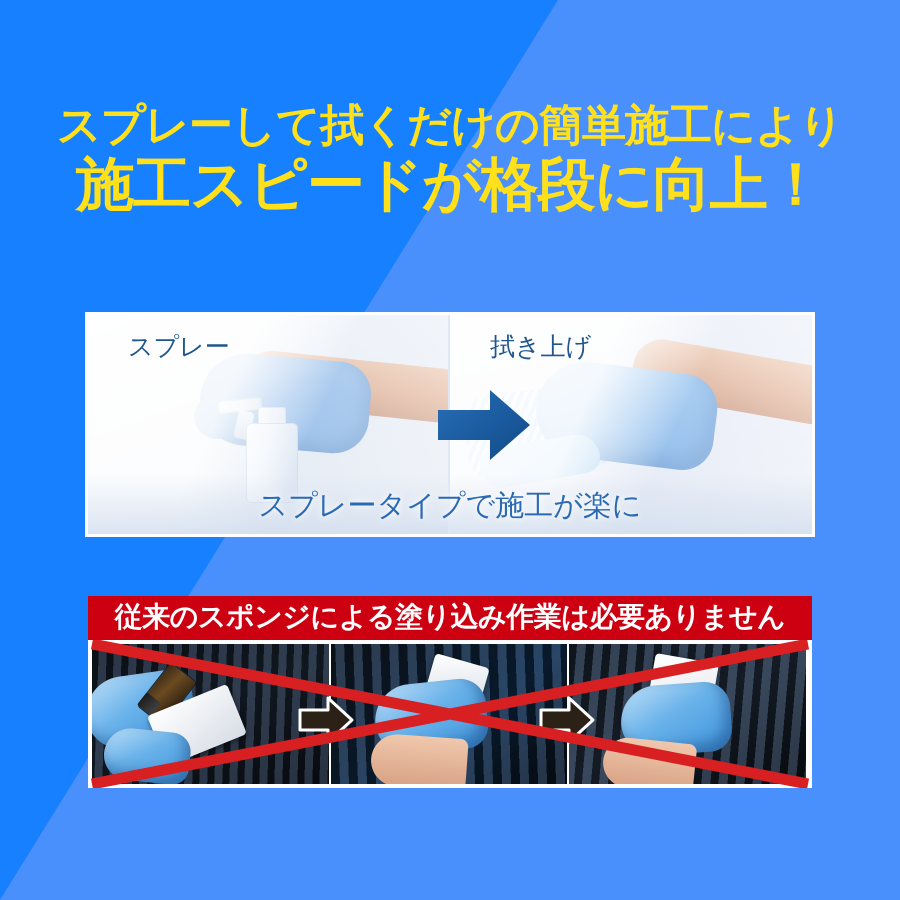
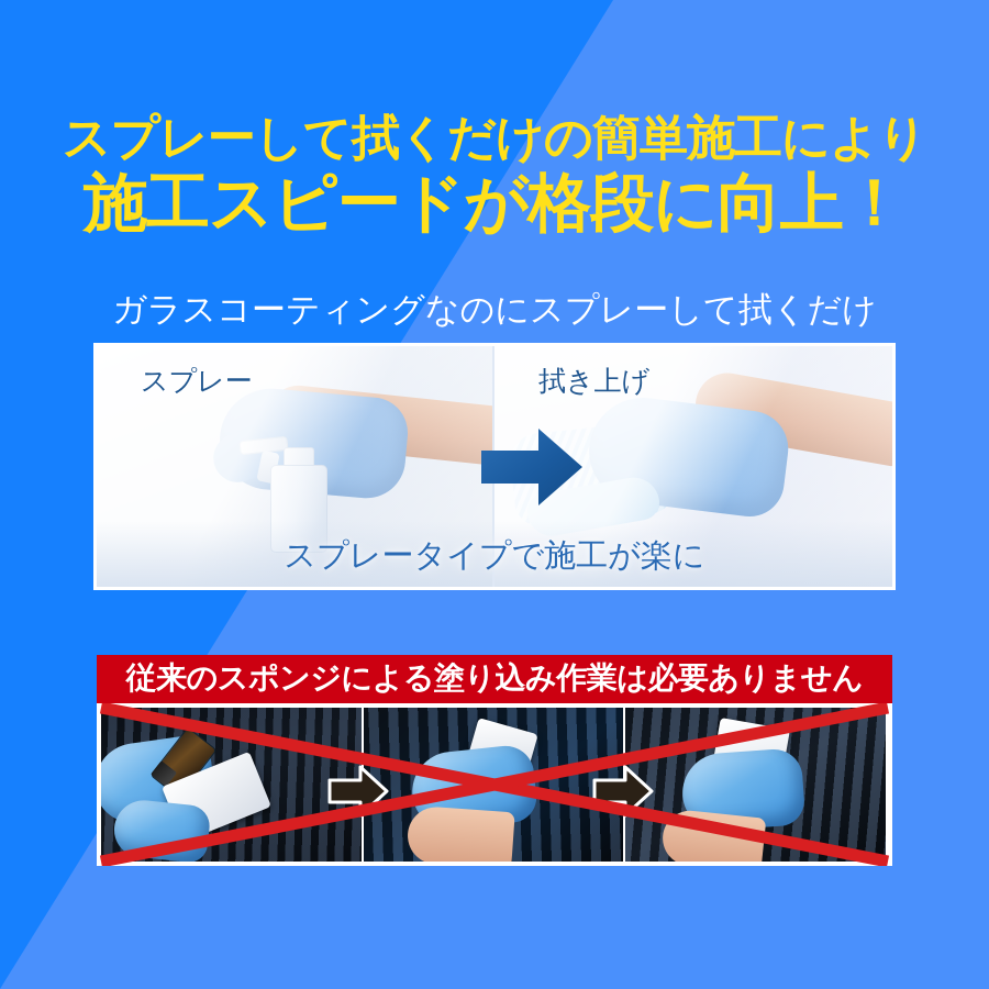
  スプレーして拭くだけの簡単施工により
  施工スピードが格段に向上！
+ ガラスコーティングなのにスプレーして拭くだけ
  スプレー
  拭き上げ
  スプレータイプで施工が楽に
  従来のスポンジによる塗り込み作業は必要ありません
